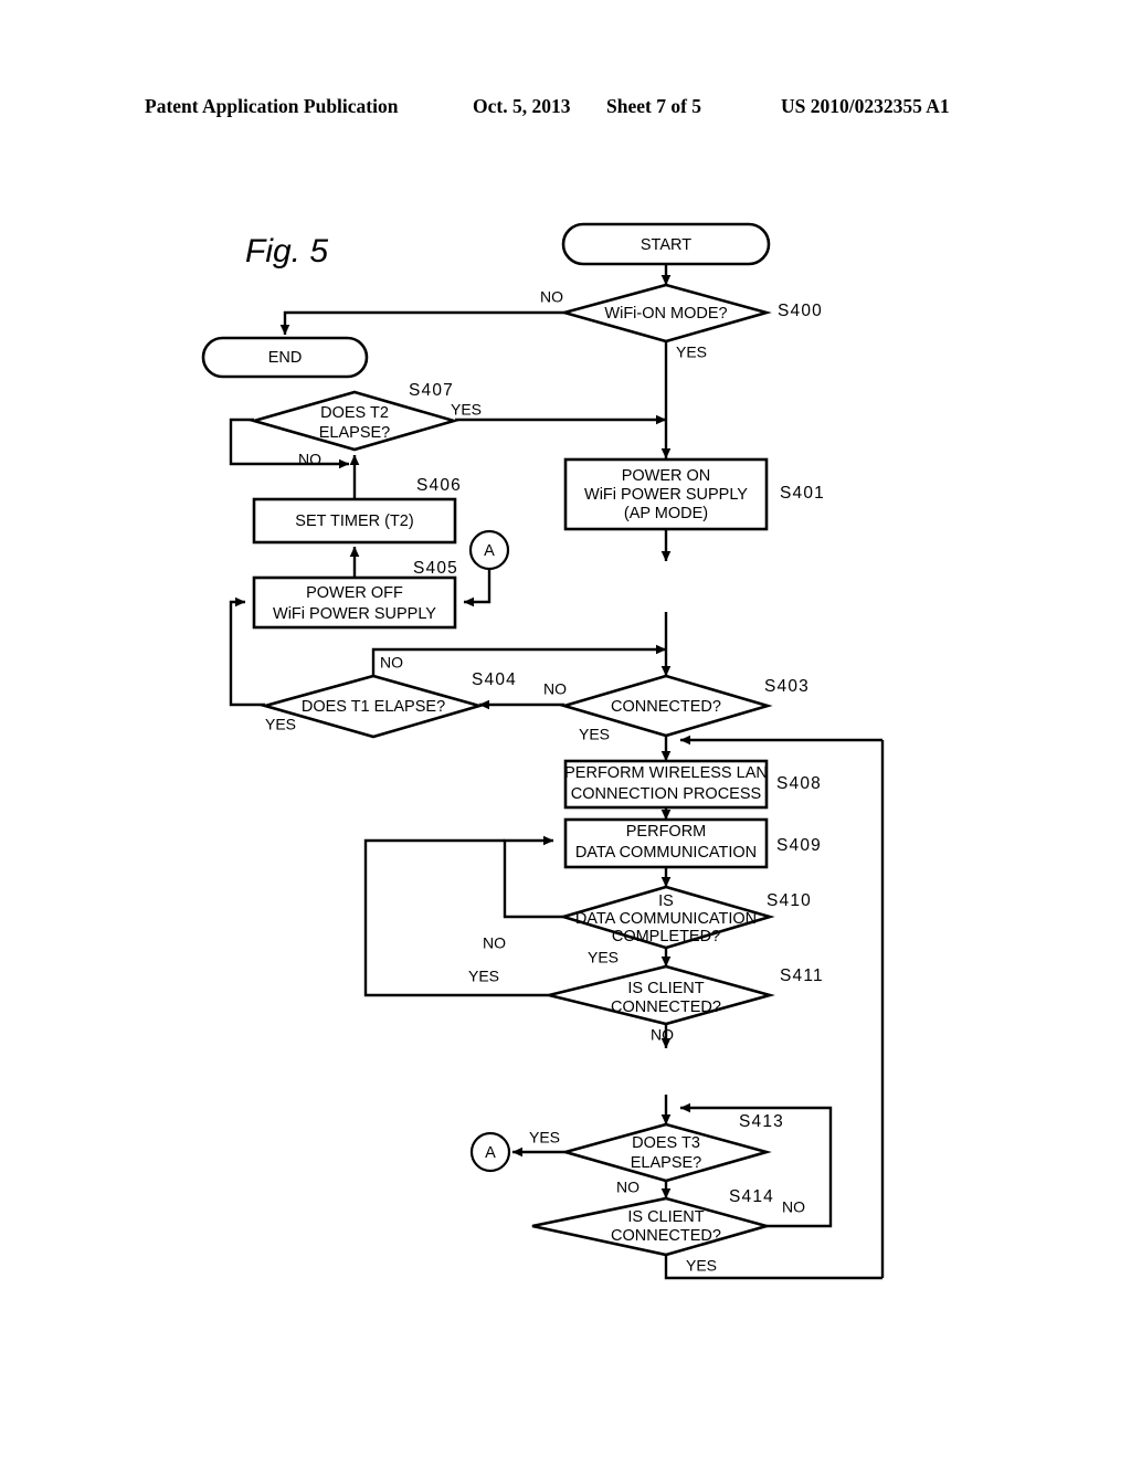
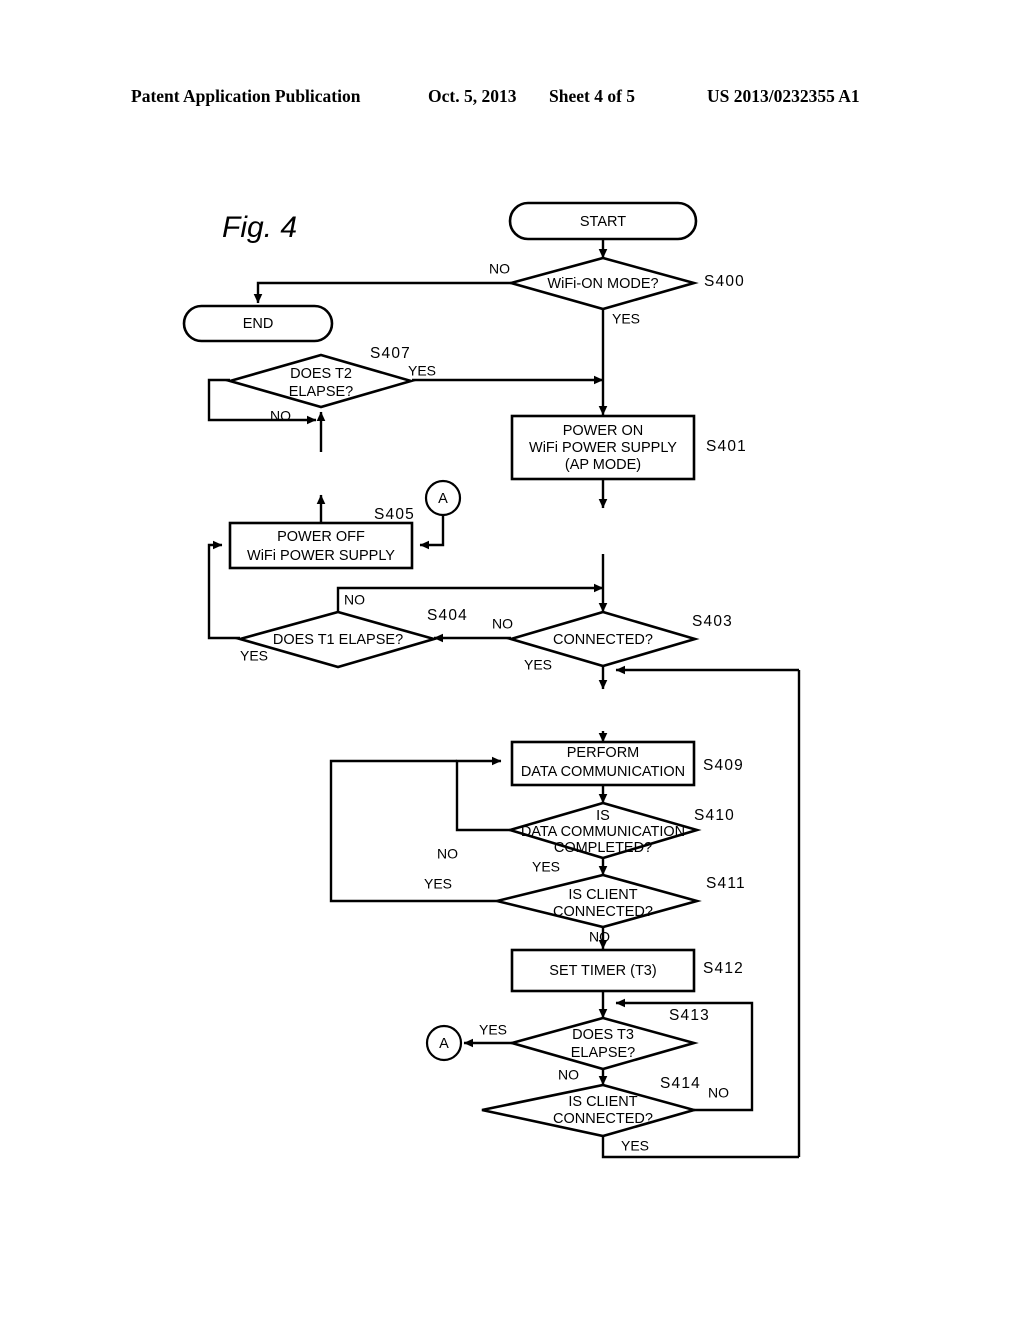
  Patent Application Publication
  Oct. 5, 2013
- Sheet 7 of 5
+ Sheet 4 of 5
- US 2010/0232355 A1
+ US 2013/0232355 A1
- Fig. 5
+ Fig. 4
  START
  END
  WiFi-ON MODE?
  S400
  NO
  YES
  DOES T2
  ELAPSE?
  S407
  YES
  NO
- SET TIMER (T2)
- S406
  POWER OFF
  WiFi POWER SUPPLY
  S405
  A
  POWER ON
  WiFi POWER SUPPLY
  (AP MODE)
  S401
  CONNECTED?
  S403
  NO
  YES
  DOES T1 ELAPSE?
  S404
  NO
  YES
- PERFORM WIRELESS LAN
- CONNECTION PROCESS
- S408
  PERFORM
  DATA COMMUNICATION
  S409
  IS
  DATA COMMUNICATION
  COMPLETED?
  S410
  NO
  YES
  IS CLIENT
  CONNECTED?
  S411
  YES
  NO
+ SET TIMER (T3)
+ S412
  DOES T3
  ELAPSE?
  S413
  YES
  NO
  A
  IS CLIENT
  CONNECTED?
  S414
  NO
  YES
